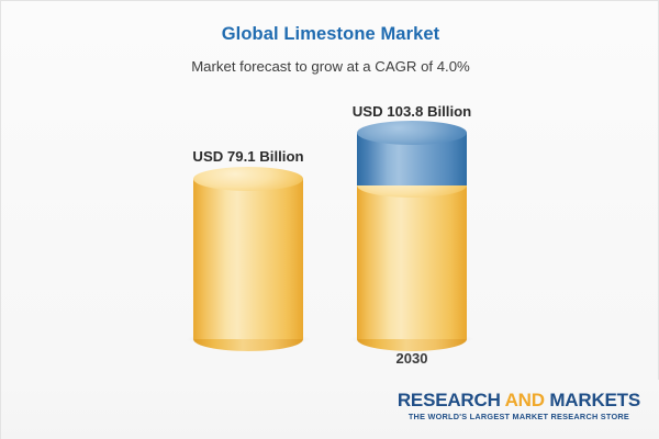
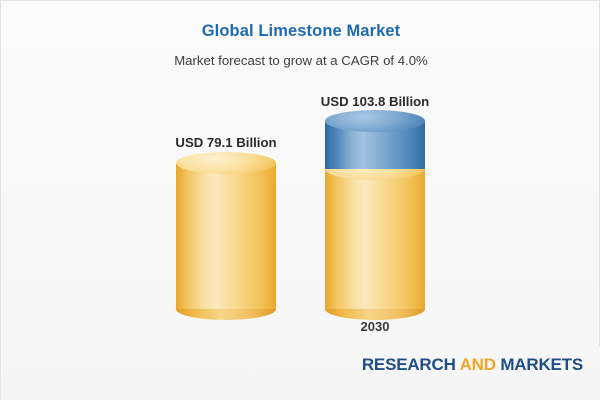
  Global Limestone Market
  Market forecast to grow at a CAGR of 4.0%
  USD 79.1 Billion
  USD 103.8 Billion
  2030
  RESEARCH AND MARKETS
- THE WORLD'S LARGEST MARKET RESEARCH STORE
